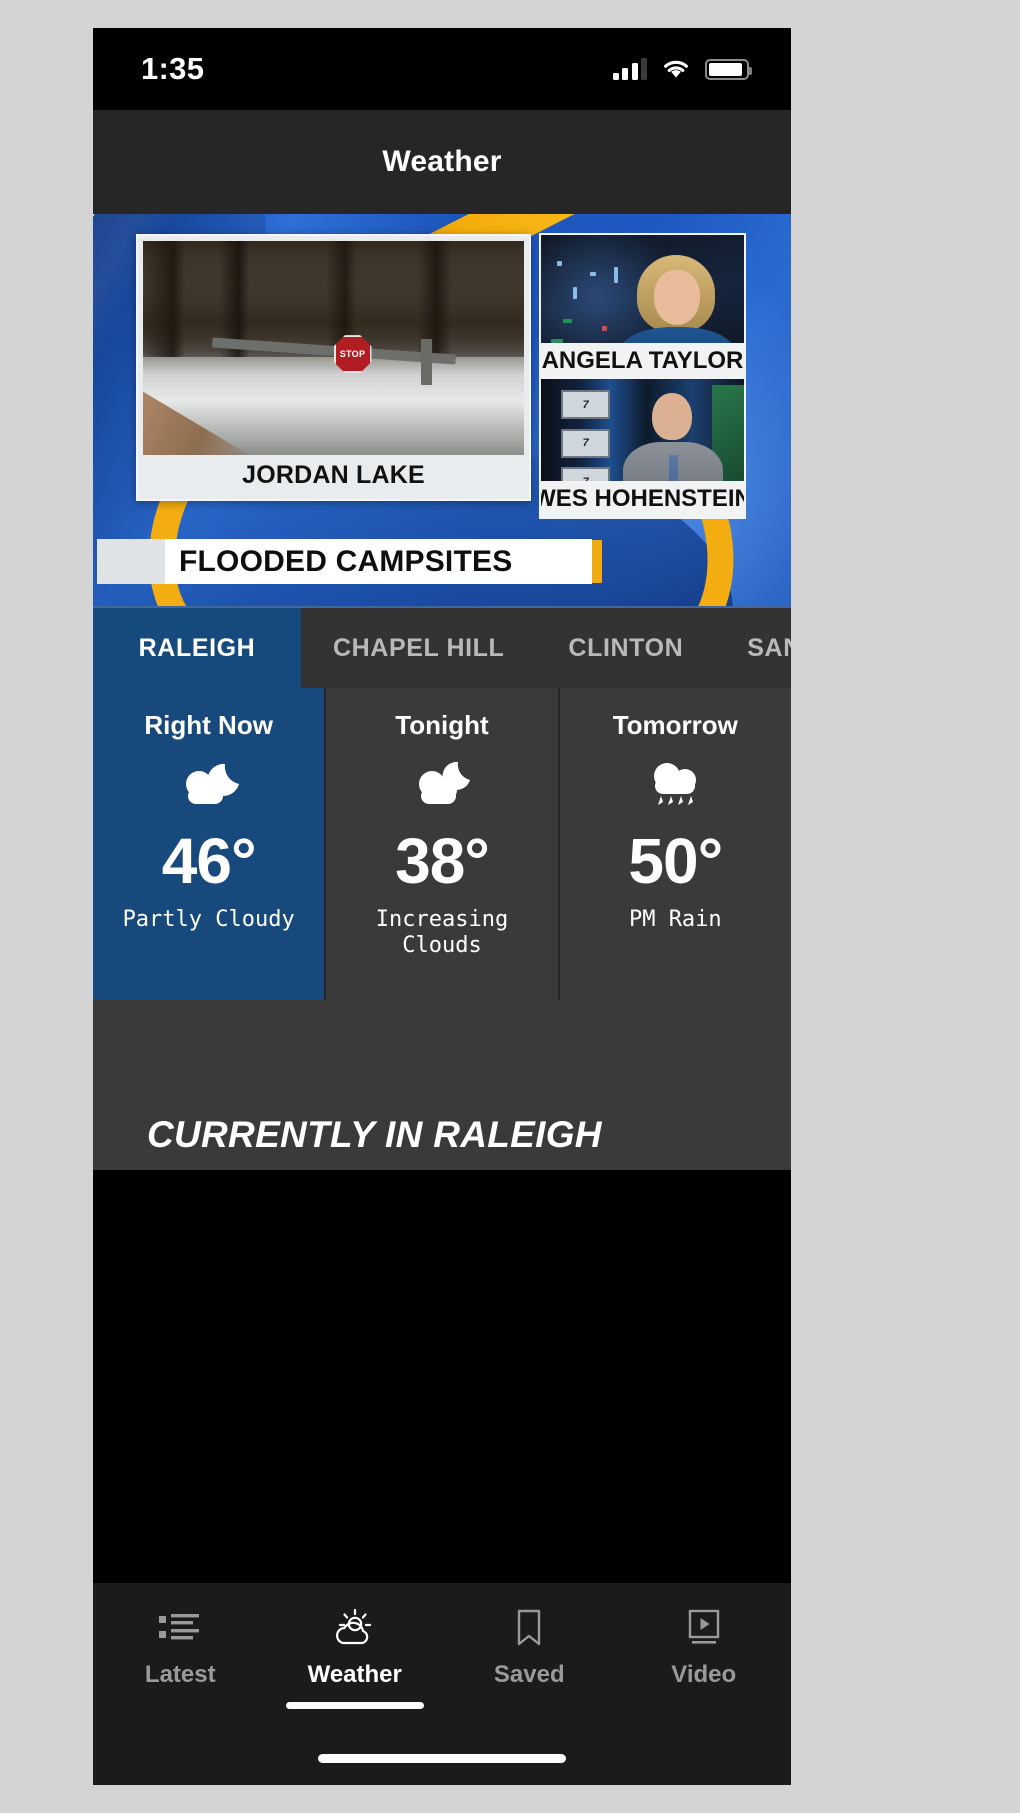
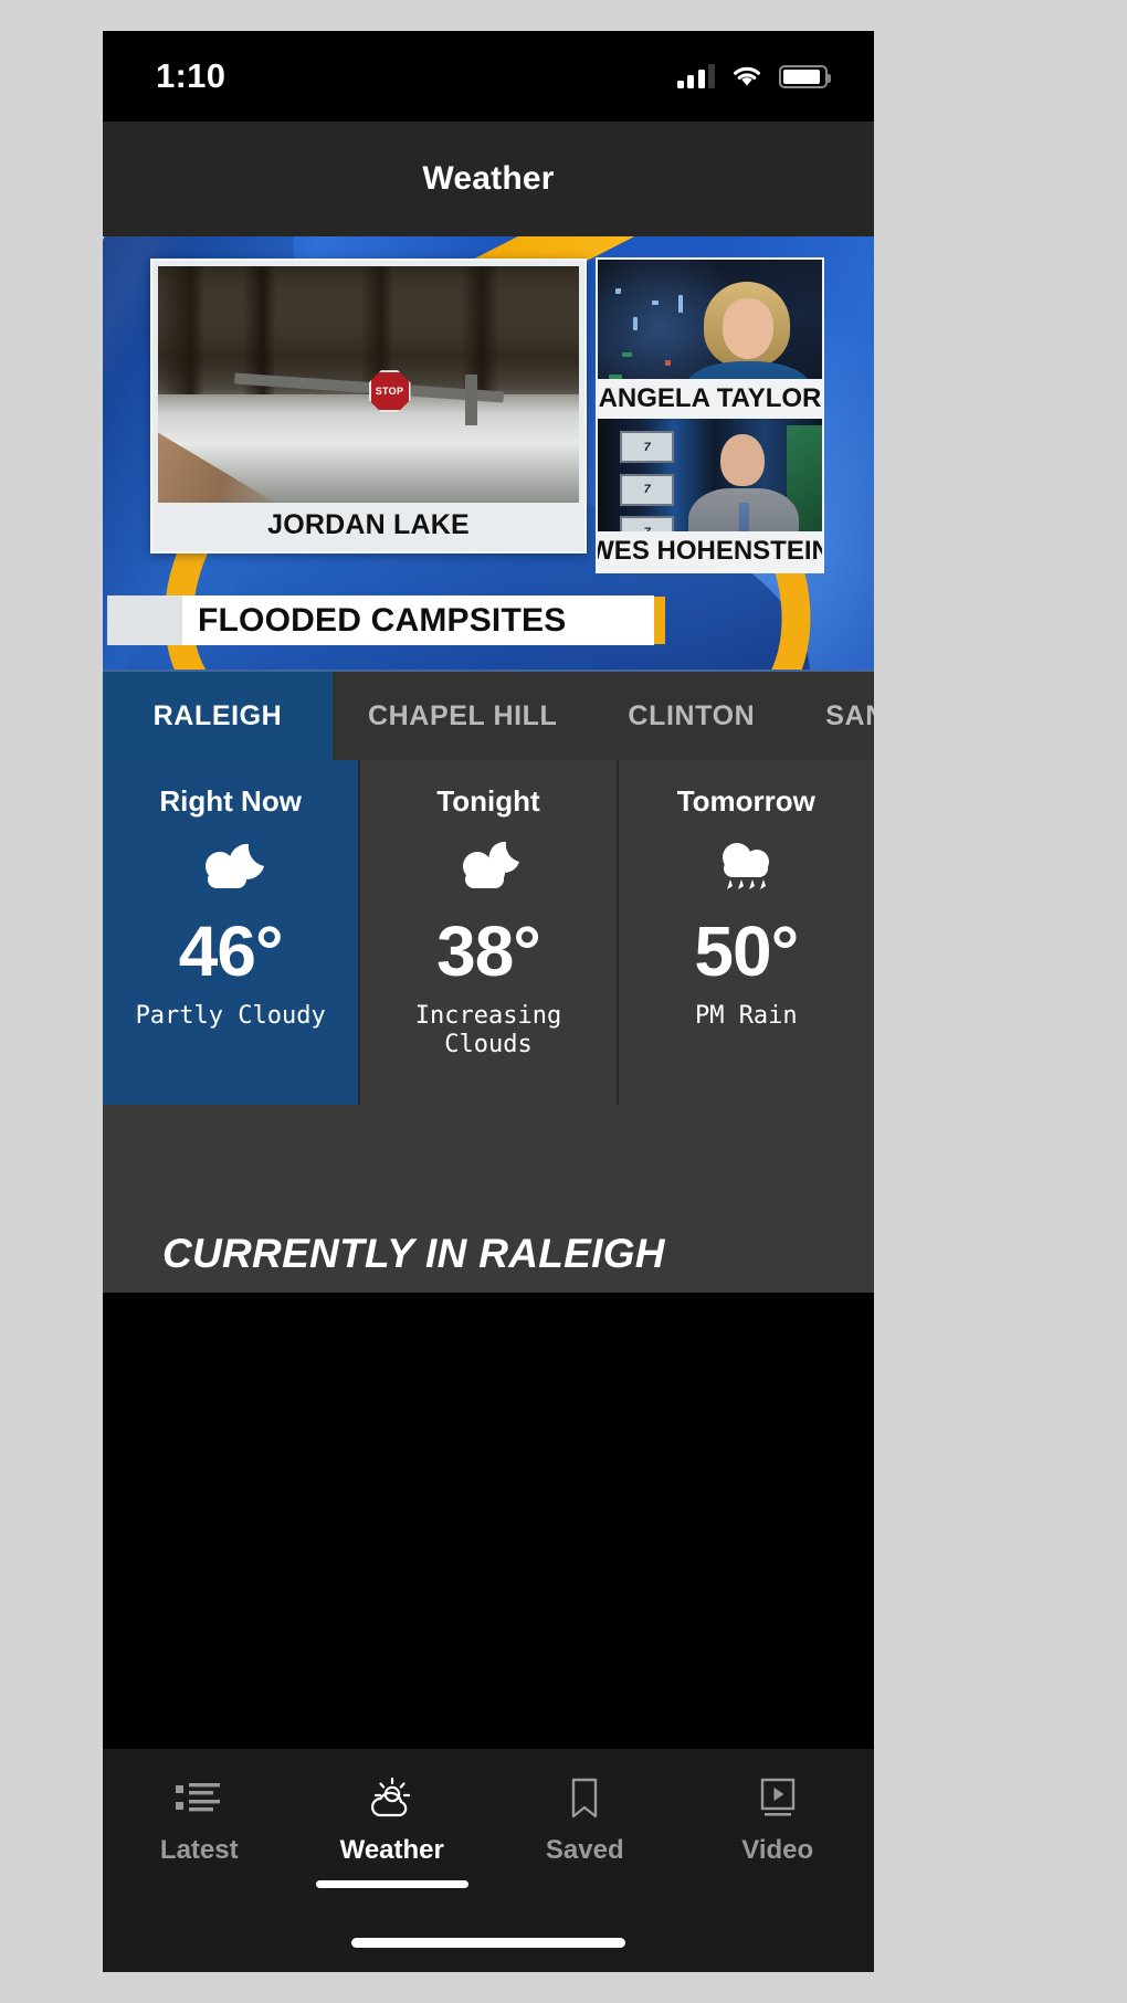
- 1:35
+ 1:10
  Weather
  STOP
  JORDAN LAKE
  ANGELA TAYLOR
  7
  7
  WES HOHENSTEIN
  FLOODED CAMPSITES
  RALEIGH
  CHAPEL HILL
  CLINTON
  Right Now
  46°
  Partly Cloudy
  Tonight
  38°
  Increasing Clouds
  Tomorrow
  50°
  PM Rain
  CURRENTLY IN RALEIGH
  Latest
  Weather
  Saved
  Video
